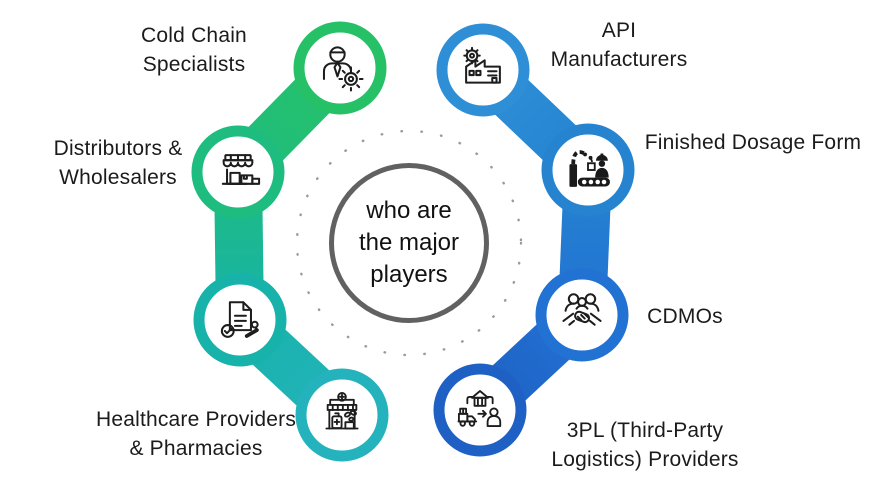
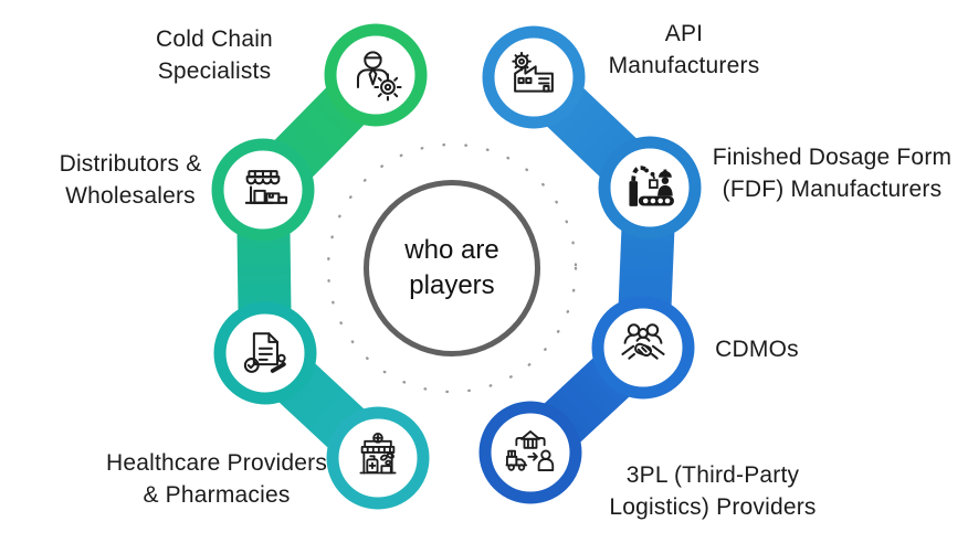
  who are
- the major
  players
  Cold Chain
  Specialists
  Distributors &
  Wholesalers
  Healthcare Providers
  & Pharmacies
  API
  Manufacturers
  Finished Dosage Form
+ (FDF) Manufacturers
  CDMOs
  3PL (Third-Party
  Logistics) Providers
